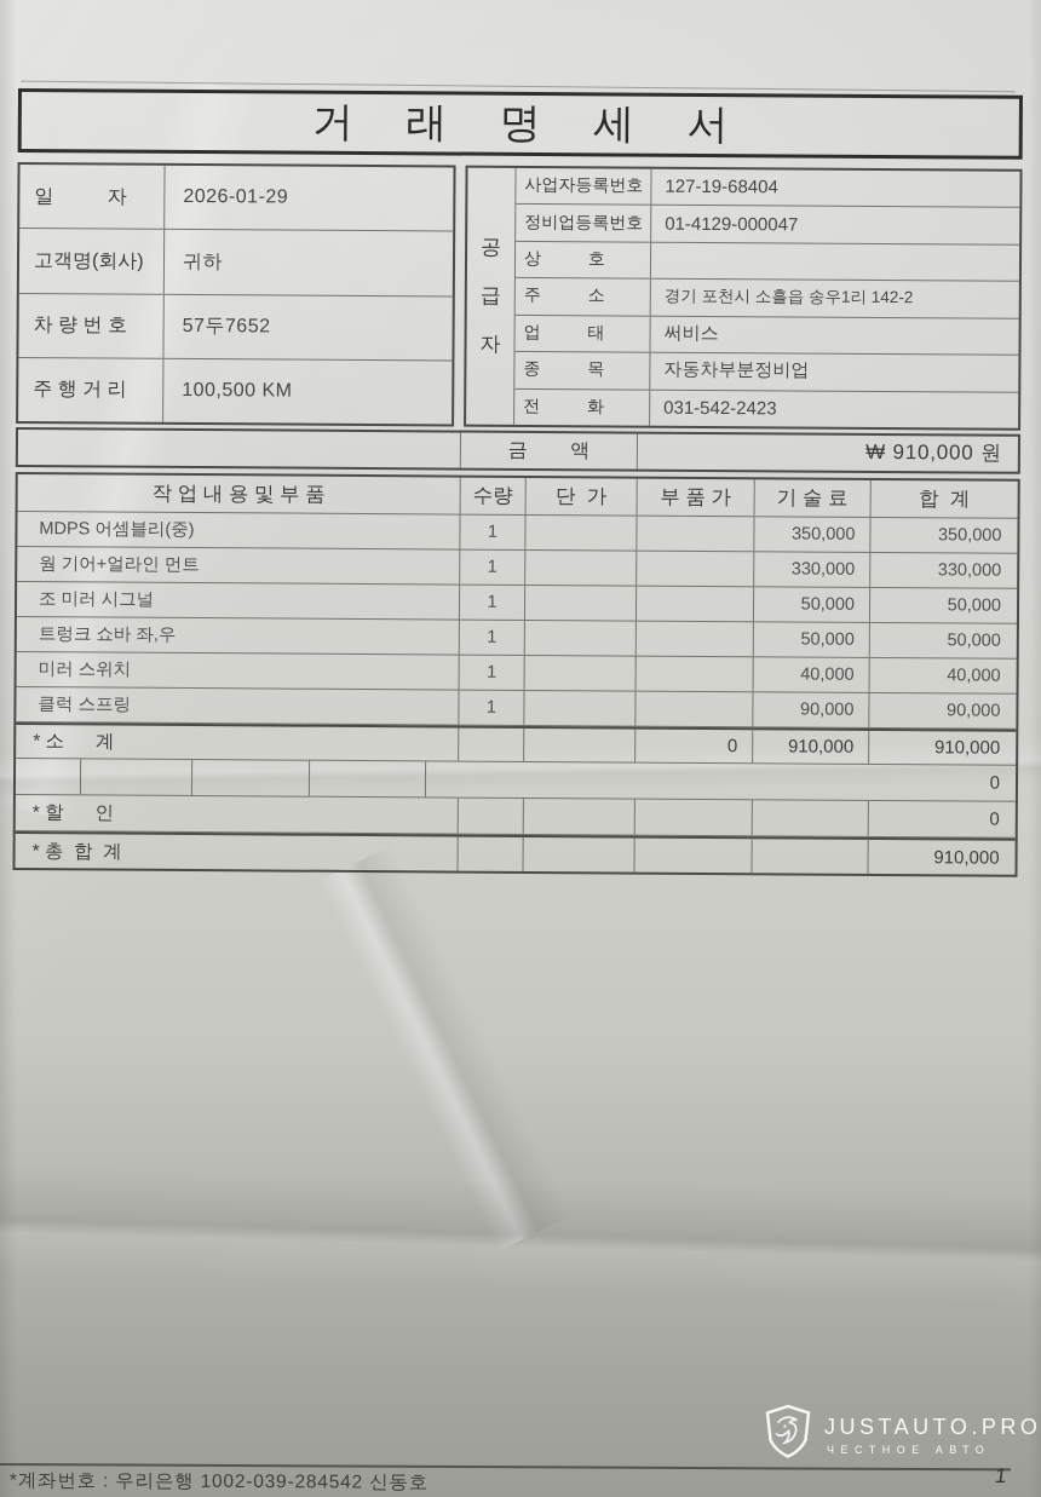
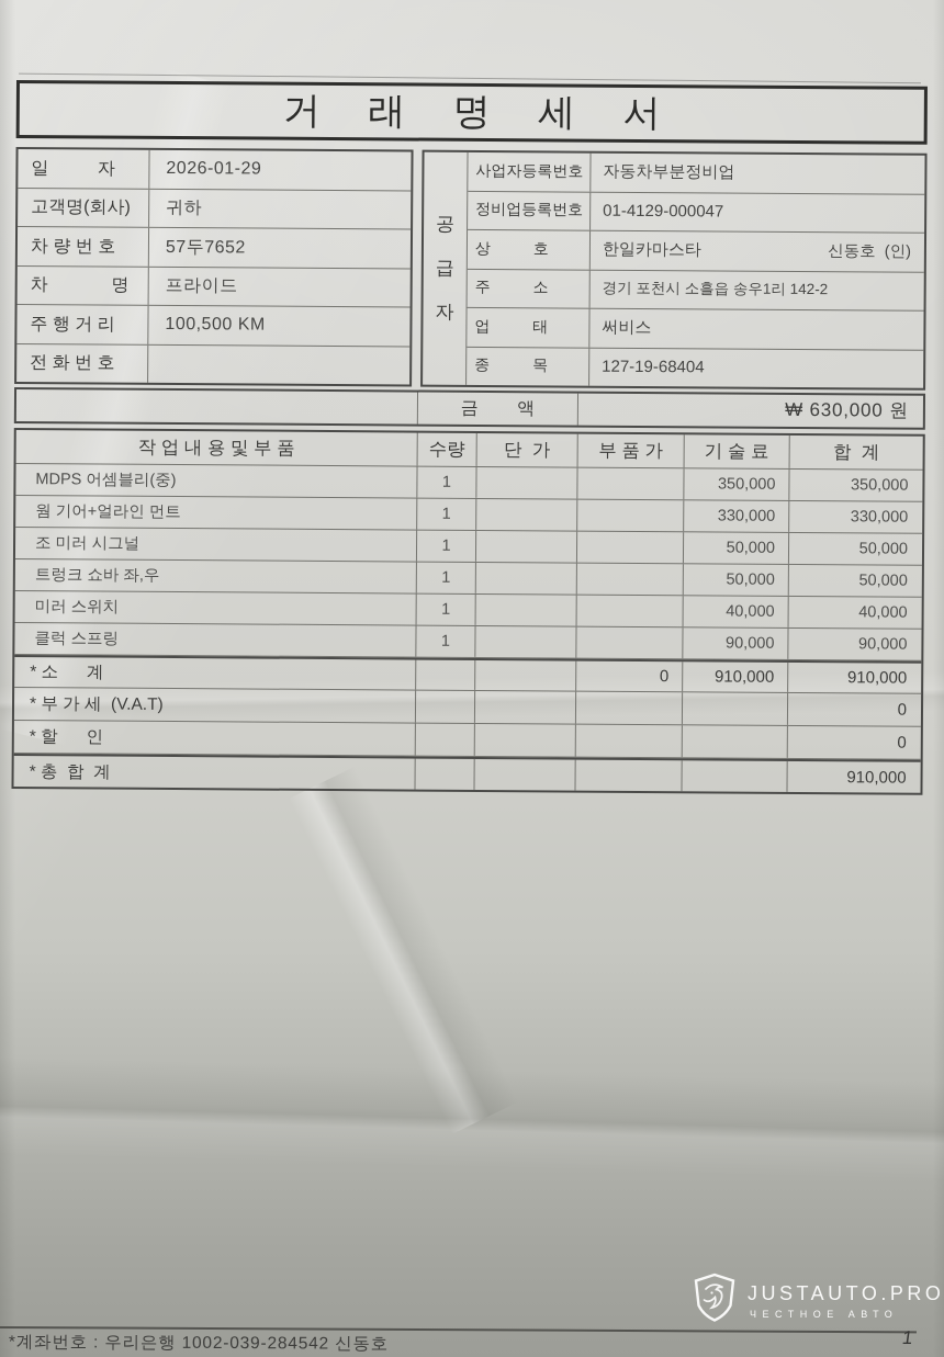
  거 래 명 세 서
  일 자
  2026-01-29
  고객명(회사)
  귀하
  차 량 번 호
  57두7652
+ 차 명
+ 프라이드
  주 행 거 리
  100,500 KM
+ 전 화 번 호
  공
  급
  자
  사업자등록번호
- 127-19-68404
+ 자동차부분정비업
  정비업등록번호
  01-4129-000047
  상 호
+ 한일카마스타
+ 신동호 (인)
  주 소
  경기 포천시 소흘읍 송우1리 142-2
  업 태
  써비스
  종 목
- 자동차부분정비업
+ 127-19-68404
- 전 화
- 031-542-2423
  금 액
- ₩ 910,000 원
+ ₩ 630,000 원
  작 업 내 용 및 부 품
  수량
  단 가
  부 품 가
  기 술 료
  합 계
  MDPS 어셈블리(중)
  1
  350,000
  350,000
  웜 기어+얼라인 먼트
  1
  330,000
  330,000
  조 미러 시그널
  1
  50,000
  50,000
  트렁크 쇼바 좌,우
  1
  50,000
  50,000
  미러 스위치
  1
  40,000
  40,000
  클럭 스프링
  1
  90,000
  90,000
  * 소 계
  0
  910,000
  910,000
+ * 부 가 세 (V.A.T)
  0
  * 할 인
  0
  * 총 합 계
  910,000
  JUSTAUTO.PRO
  ЧЕСТНОЕ АВТО
  *계좌번호 : 우리은행 1002-039-284542 신동호
